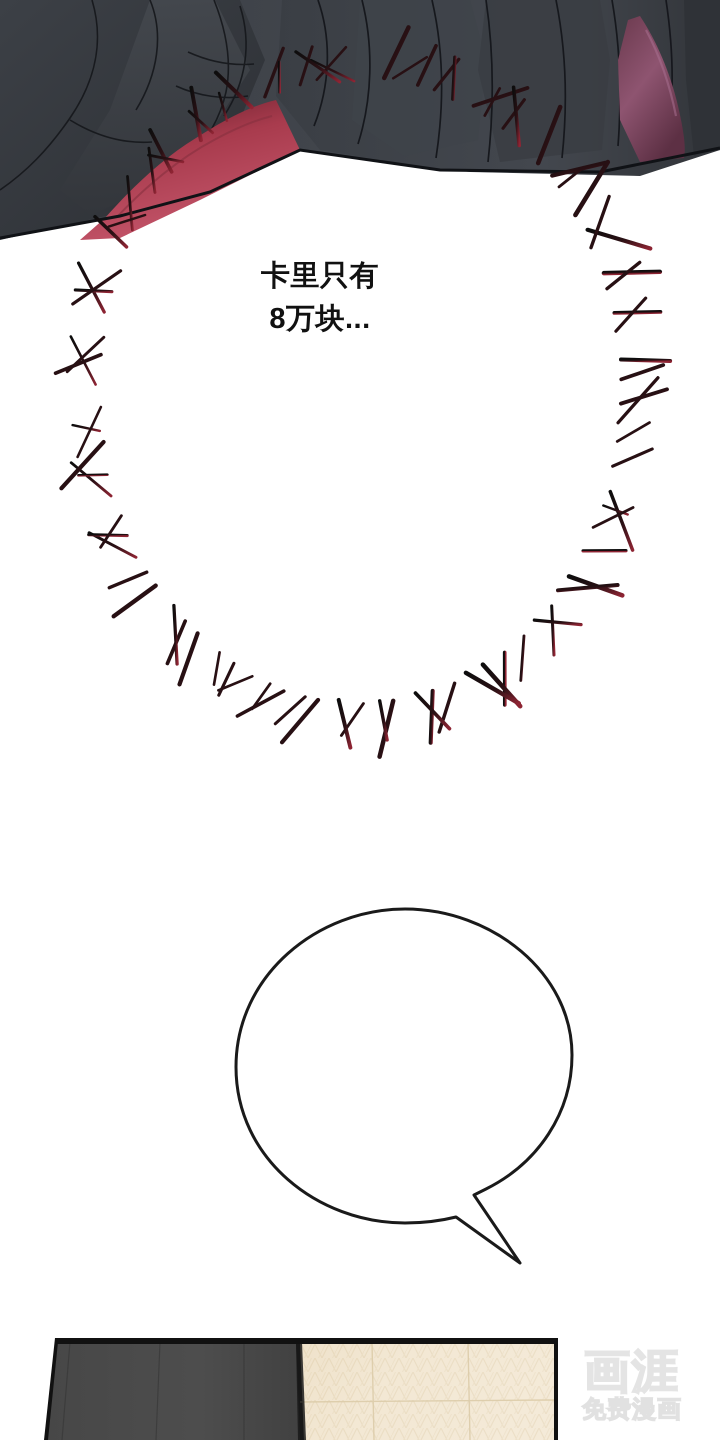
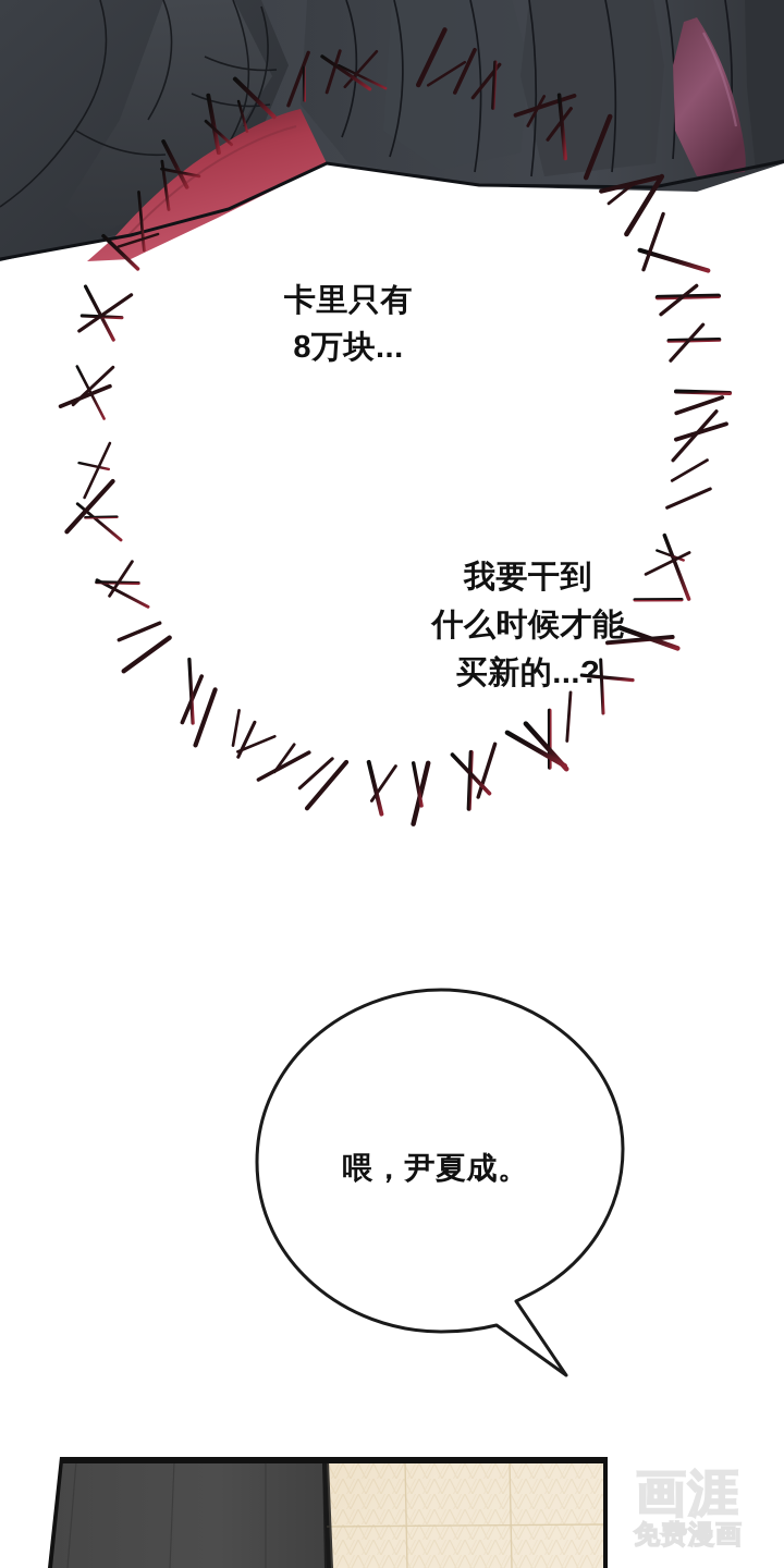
  卡里只有
  8万块...
+ 我要干到
+ 什么时候才能
+ 买新的...?
+ 喂，尹夏成。
  画涯
  免费漫画
